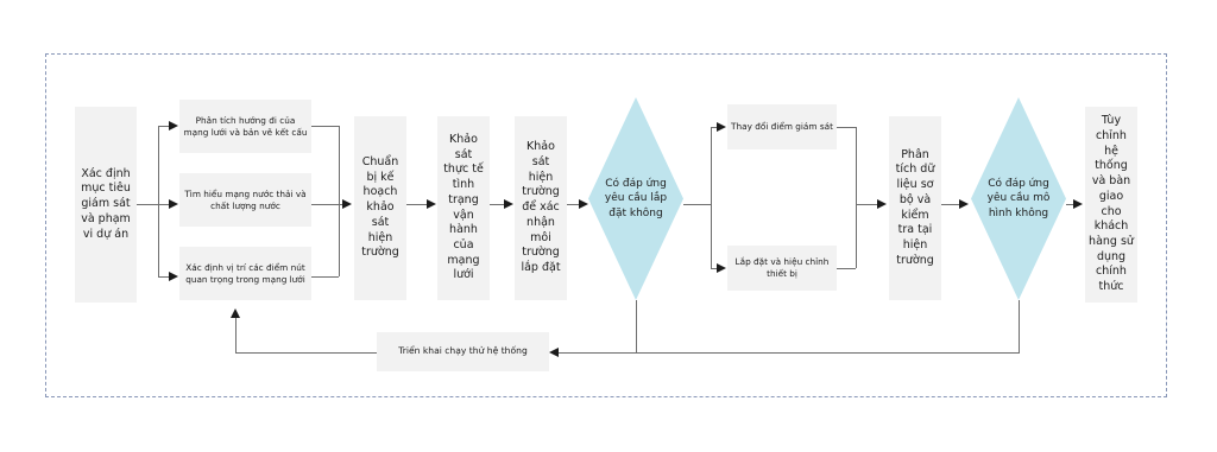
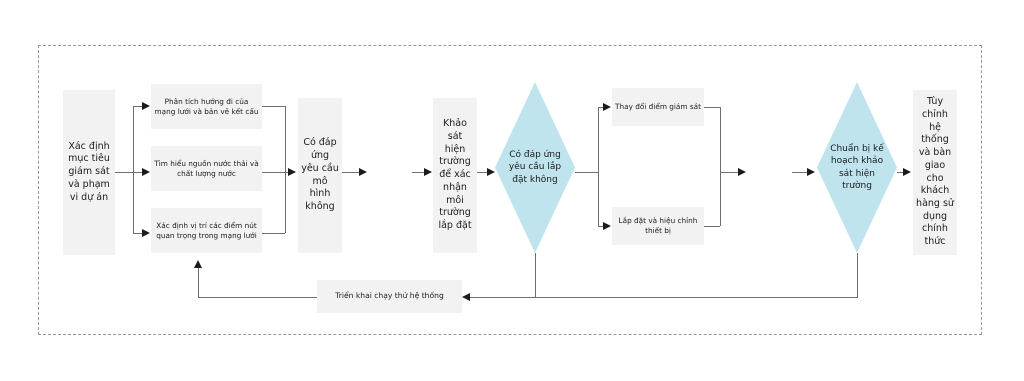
  Xác định mục tiêu giám sát và phạm vi dự án
  Phân tích hướng đi của mạng lưới và bản vẽ kết cấu
- Tìm hiểu mạng nước thải và chất lượng nước
+ Tìm hiểu nguồn nước thải và chất lượng nước
  Xác định vị trí các điểm nút quan trọng trong mạng lưới
- Chuẩn bị kế hoạch khảo sát hiện trường
+ Có đáp ứng yêu cầu mô hình không
- Khảo sát thực tế tình trạng vận hành của mạng lưới
  Khảo sát hiện trường để xác nhận môi trường lắp đặt
  Có đáp ứng yêu cầu lắp đặt không
  Thay đổi điểm giám sát
  Lắp đặt và hiệu chỉnh thiết bị
- Phân tích dữ liệu sơ bộ và kiểm tra tại hiện trường
- Có đáp ứng yêu cầu mô hình không
+ Chuẩn bị kế hoạch khảo sát hiện trường
  Tùy chỉnh hệ thống và bàn giao cho khách hàng sử dụng chính thức
  Triển khai chạy thử hệ thống
